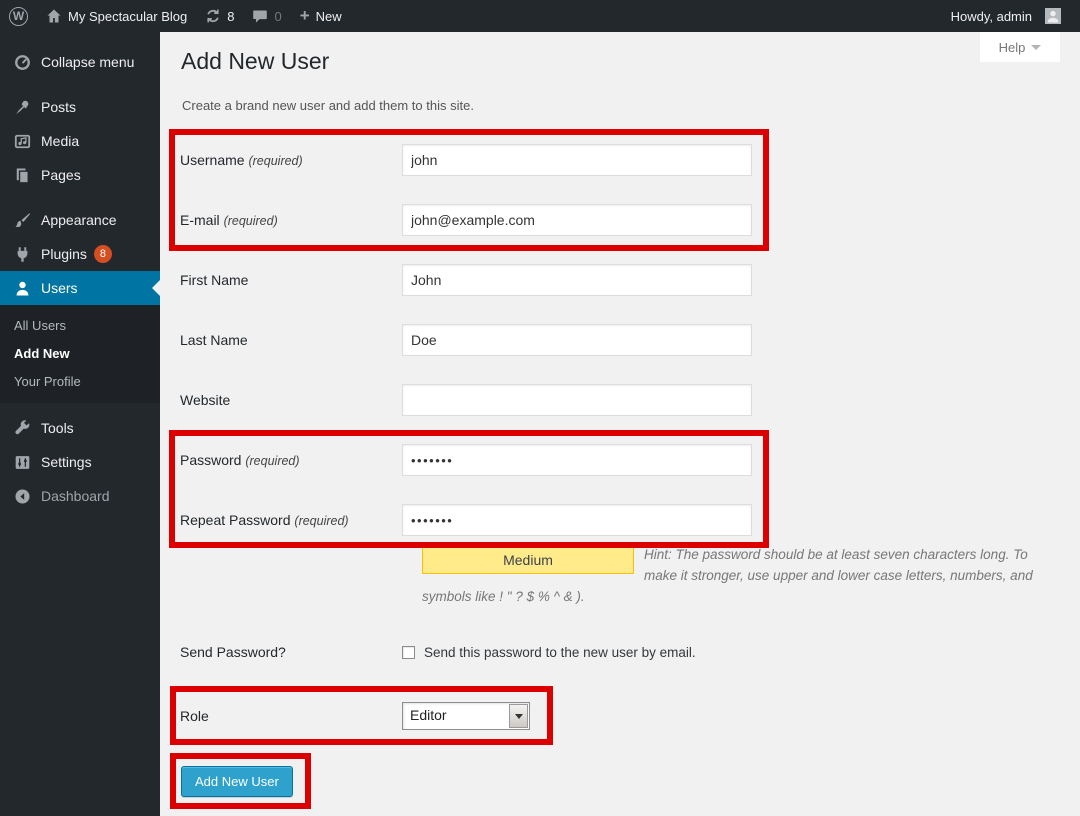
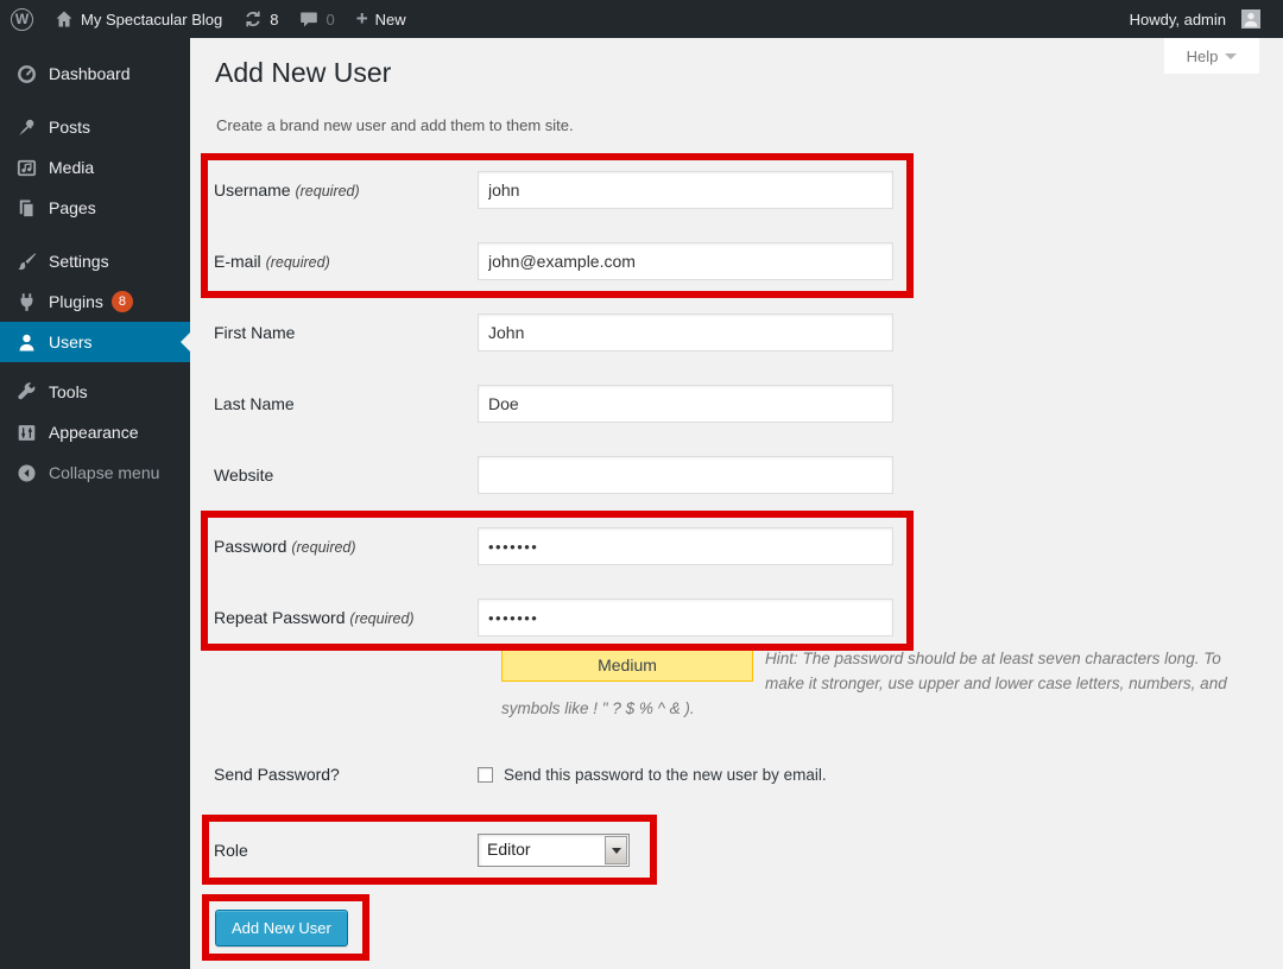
  W
  My Spectacular Blog
  8
  0
  +
  New
  Howdy, admin
- Collapse menu
+ Dashboard
  Posts
  Media
  Pages
- Appearance
+ Settings
  Plugins
  8
  Users
- All Users
- Add New
- Your Profile
  Tools
- Settings
+ Appearance
- Dashboard
+ Collapse menu
  Help
  Add New User
- Create a brand new user and add them to this site.
+ Create a brand new user and add them to them site.
  Username (required)
  john
  E-mail (required)
  john@example.com
  First Name
  John
  Last Name
  Doe
  Website
  Password (required)
  •••••••
  Repeat Password (required)
  •••••••
  Medium
  Hint: The password should be at least seven characters long. To make it stronger, use upper and lower case letters, numbers, and symbols like ! " ? $ % ^ & ).
  Send Password?
  Send this password to the new user by email.
  Role
  Editor
  Add New User
